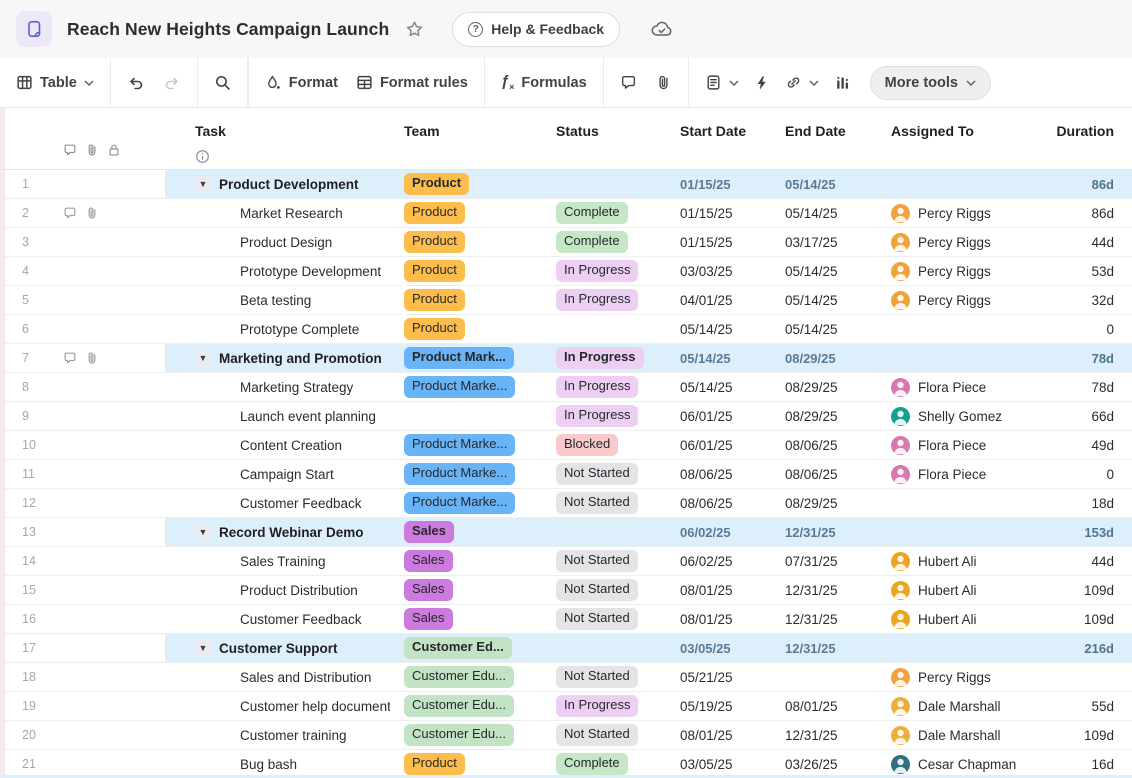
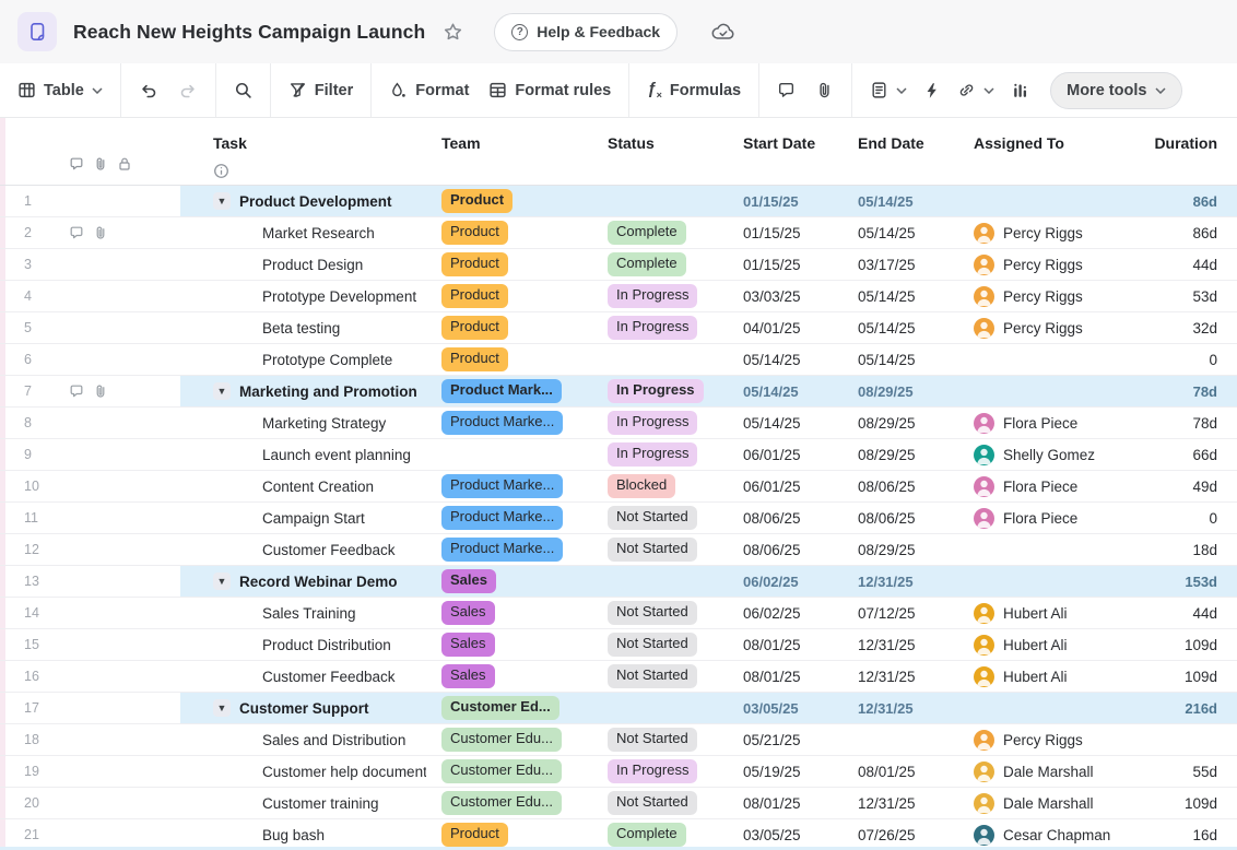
  Reach New Heights Campaign Launch
  ?
  Help & Feedback
  Table
+ Filter
  Format
  Format rules
  ƒ×
  Formulas
  More tools
  Task
  Team
  Status
  Start Date
  End Date
  Assigned To
  Duration
  1
  ▼
  Product Development
  Product
  01/15/25
  05/14/25
  86d
  2
  Market Research
  Product
  Complete
  01/15/25
  05/14/25
  Percy Riggs
  86d
  3
  Product Design
  Product
  Complete
  01/15/25
  03/17/25
  Percy Riggs
  44d
  4
  Prototype Development
  Product
  In Progress
  03/03/25
  05/14/25
  Percy Riggs
  53d
  5
  Beta testing
  Product
  In Progress
  04/01/25
  05/14/25
  Percy Riggs
  32d
  6
  Prototype Complete
  Product
  05/14/25
  05/14/25
  0
  7
  ▼
  Marketing and Promotion
  Product Mark...
  In Progress
  05/14/25
  08/29/25
  78d
  8
  Marketing Strategy
  Product Marke...
  In Progress
  05/14/25
  08/29/25
  Flora Piece
  78d
  9
  Launch event planning
  In Progress
  06/01/25
  08/29/25
  Shelly Gomez
  66d
  10
  Content Creation
  Product Marke...
  Blocked
  06/01/25
  08/06/25
  Flora Piece
  49d
  11
  Campaign Start
  Product Marke...
  Not Started
  08/06/25
  08/06/25
  Flora Piece
  0
  12
  Customer Feedback
  Product Marke...
  Not Started
  08/06/25
  08/29/25
  18d
  13
  ▼
  Record Webinar Demo
  Sales
  06/02/25
  12/31/25
  153d
  14
  Sales Training
  Sales
  Not Started
  06/02/25
- 07/31/25
+ 07/12/25
  Hubert Ali
  44d
  15
  Product Distribution
  Sales
  Not Started
  08/01/25
  12/31/25
  Hubert Ali
  109d
  16
  Customer Feedback
  Sales
  Not Started
  08/01/25
  12/31/25
  Hubert Ali
  109d
  17
  ▼
  Customer Support
  Customer Ed...
  03/05/25
  12/31/25
  216d
  18
  Sales and Distribution
  Customer Edu...
  Not Started
  05/21/25
  Percy Riggs
  19
  Customer help document
  Customer Edu...
  In Progress
  05/19/25
  08/01/25
  Dale Marshall
  55d
  20
  Customer training
  Customer Edu...
  Not Started
  08/01/25
  12/31/25
  Dale Marshall
  109d
  21
  Bug bash
  Product
  Complete
  03/05/25
- 03/26/25
+ 07/26/25
  Cesar Chapman
  16d
